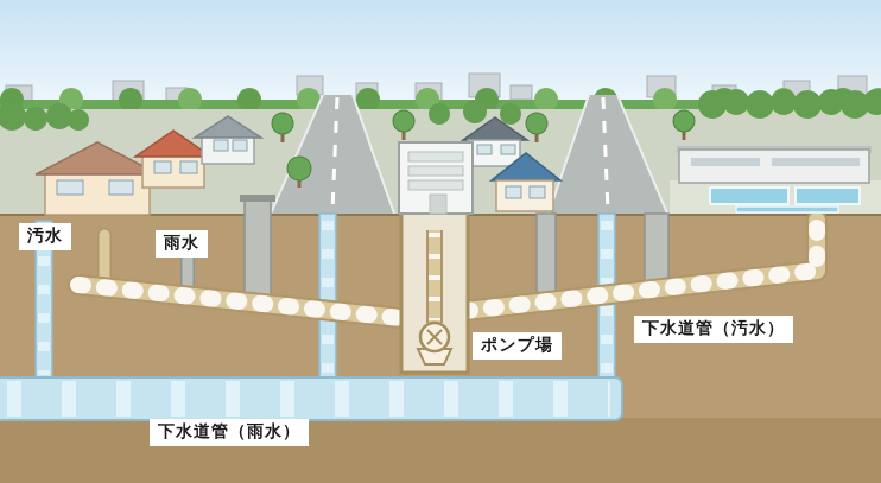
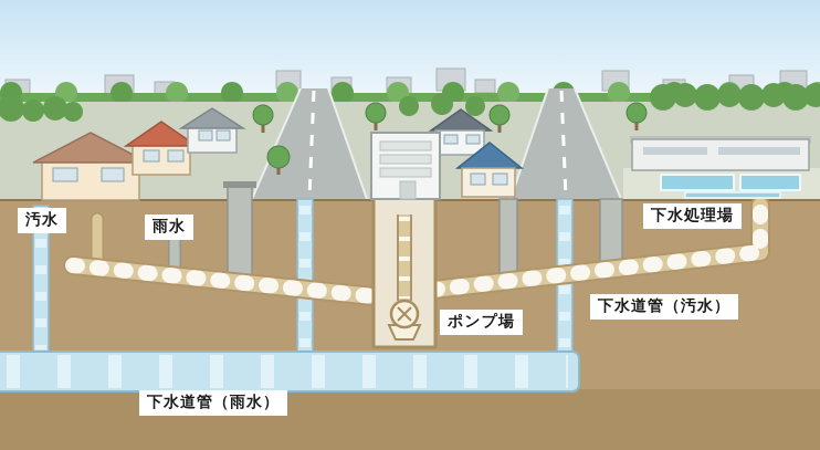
  汚水
  雨水
  ポンプ場
+ 下水処理場
  下水道管（汚水）
  下水道管（雨水）
